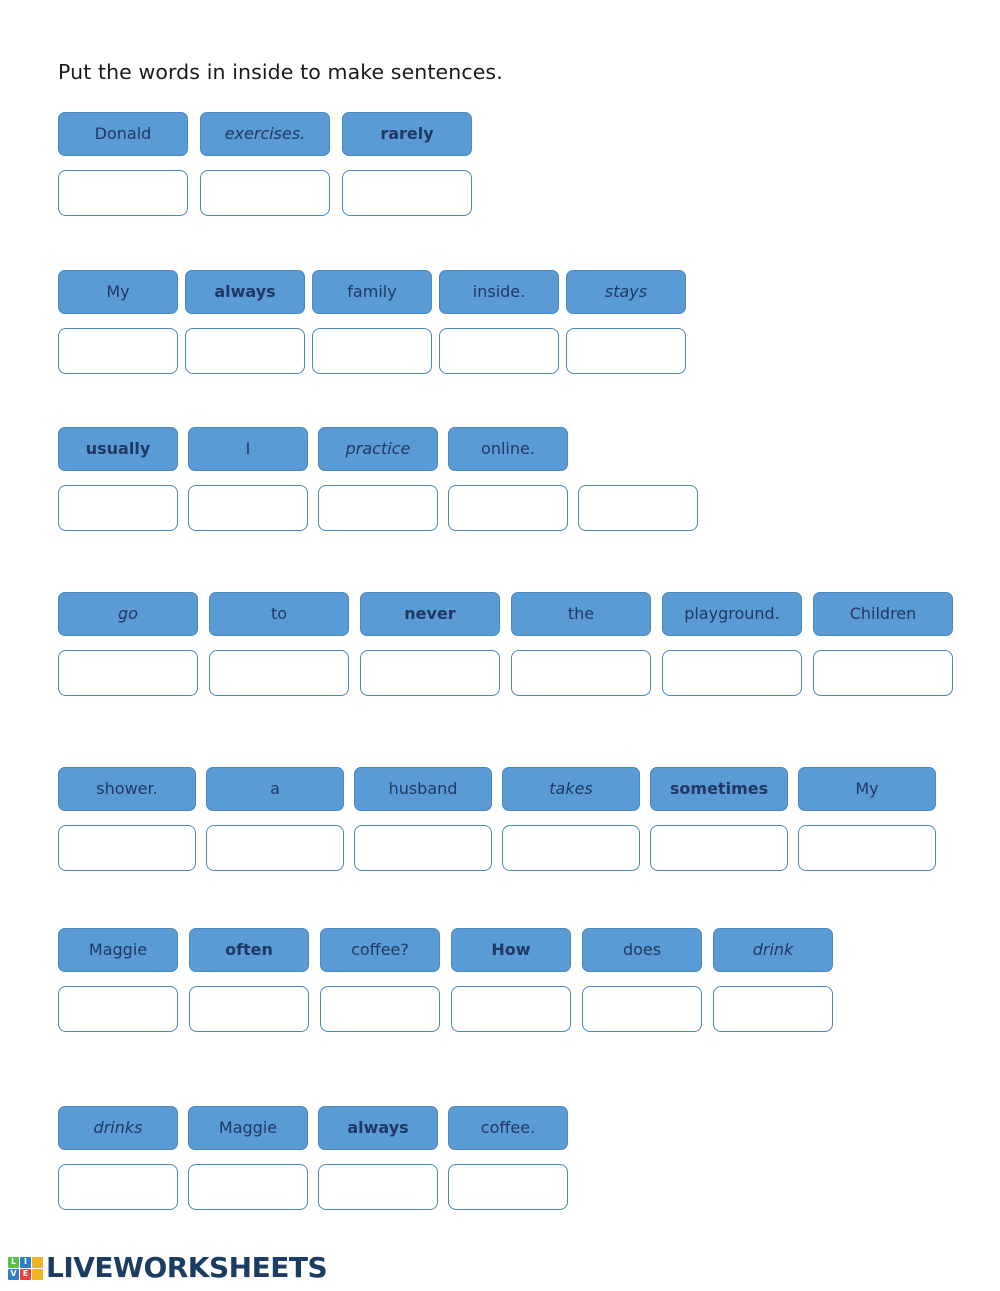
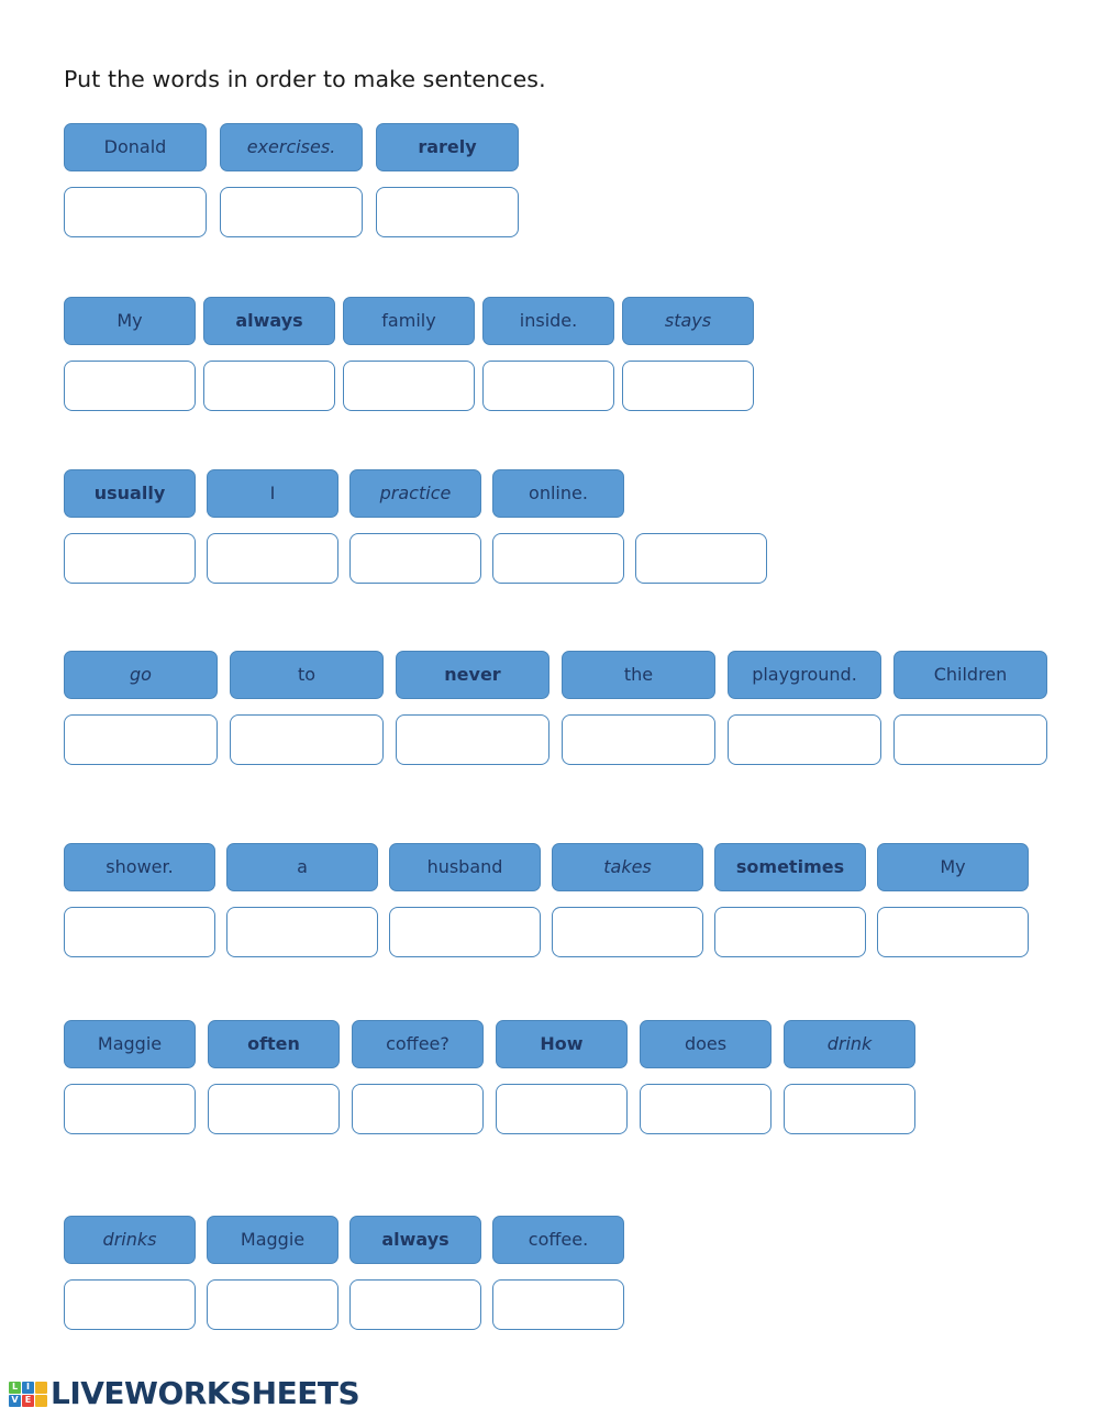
- Put the words in inside to make sentences.
+ Put the words in order to make sentences.
  Donald
  exercises.
  rarely
  My
  always
  family
  inside.
  stays
  usually
  I
  practice
  online.
  go
  to
  never
  the
  playground.
  Children
  shower.
  a
  husband
  takes
  sometimes
  My
  Maggie
  often
  coffee?
  How
  does
  drink
  drinks
  Maggie
  always
  coffee.
  L
  I
  V
  E
  LIVEWORKSHEETS
